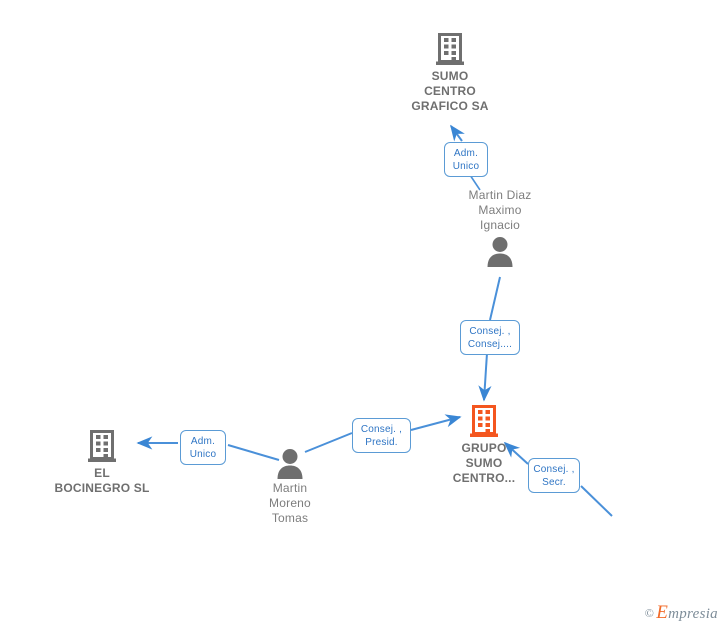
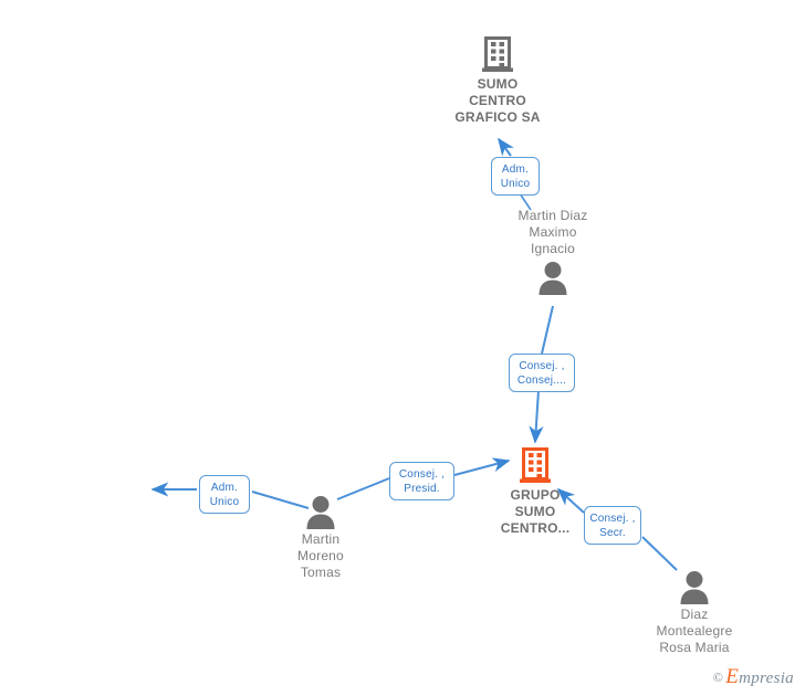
  SUMO
  CENTRO
  GRAFICO SA
  Adm.
  Unico
  Martin Diaz
  Maximo
  Ignacio
  Consej. ,
  Consej....
  GRUPO
  SUMO
  CENTRO...
- EL
- BOCINEGRO SL
  Adm.
  Unico
  Martin
  Moreno
  Tomas
  Consej. ,
  Presid.
  Consej. ,
  Secr.
+ Diaz
+ Montealegre
+ Rosa Maria
  © Empresia
